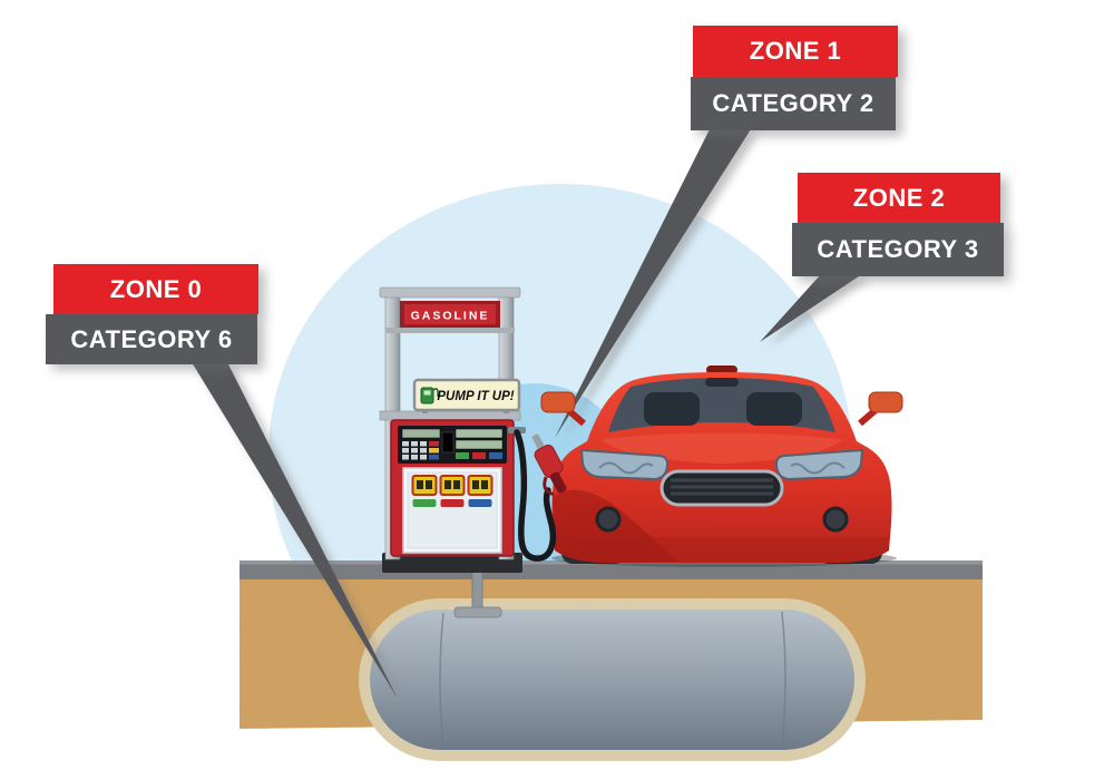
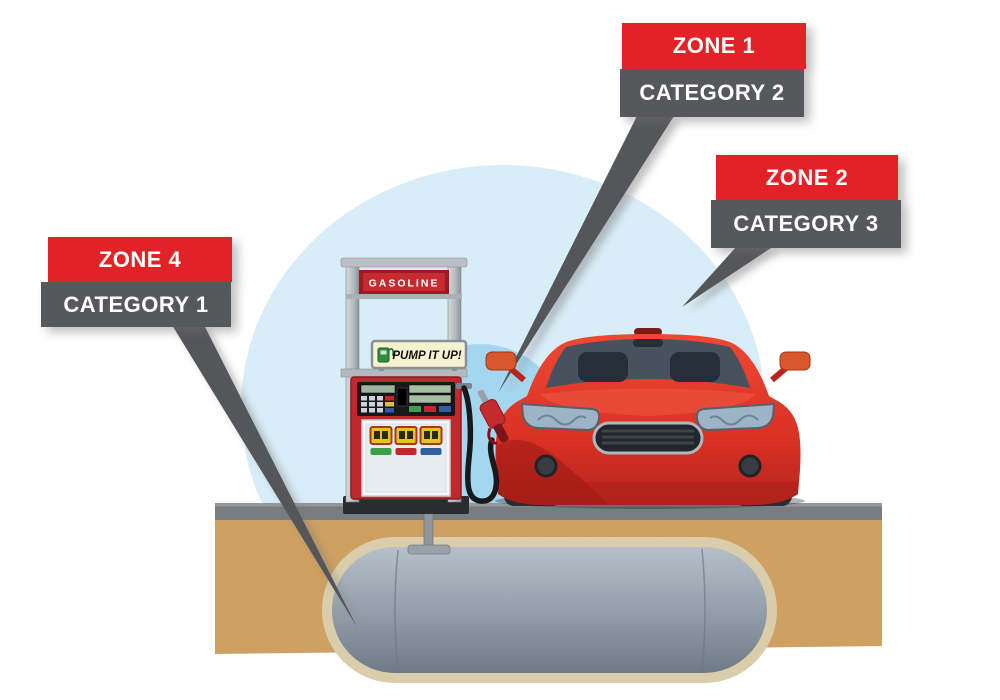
  GASOLINE
  PUMP IT UP!
- ZONE 0
+ ZONE 4
- CATEGORY 6
+ CATEGORY 1
  ZONE 1
  CATEGORY 2
  ZONE 2
  CATEGORY 3
